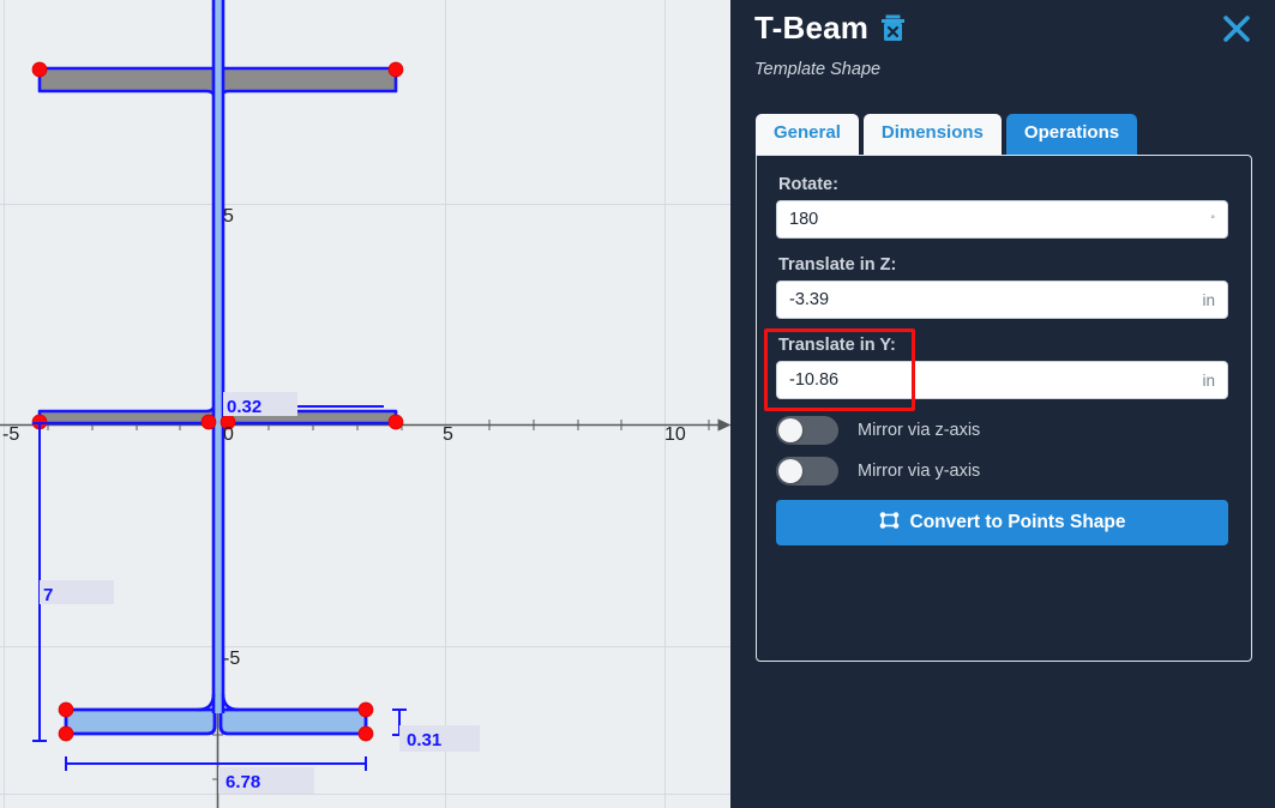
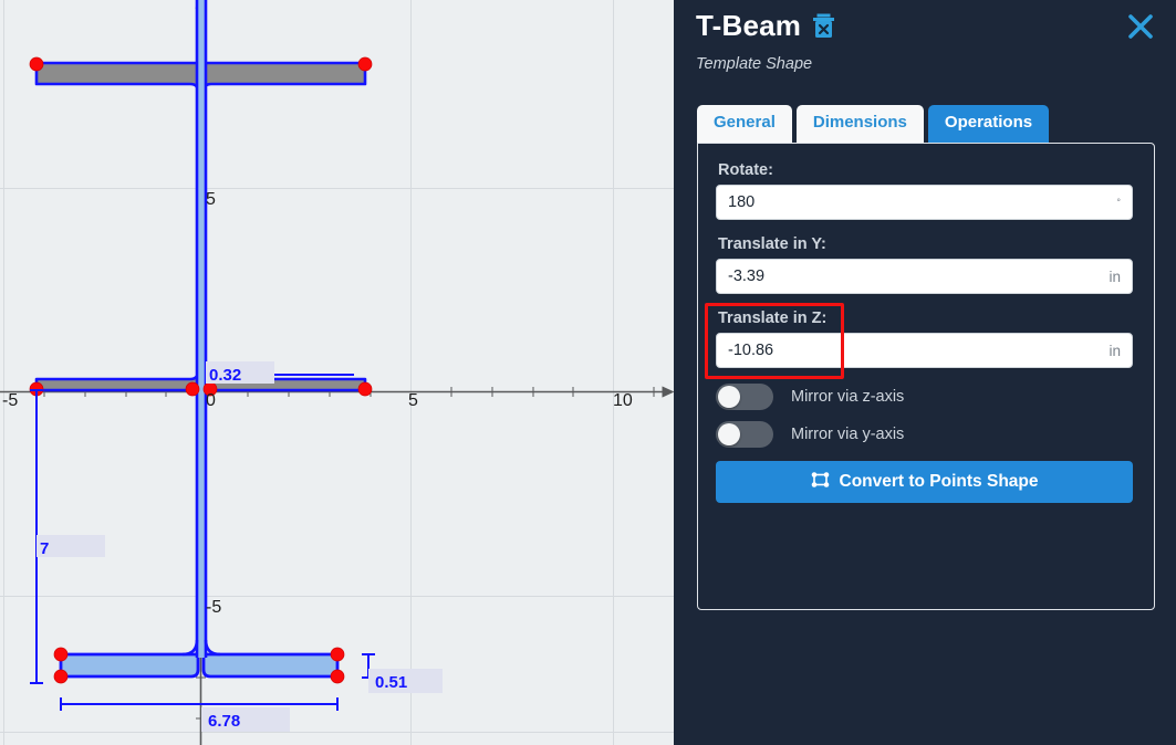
  0.32
  7
- 0.31
+ 0.51
  6.78
  -5
  0
  5
  10
  5
  -5
  T-Beam
  Template Shape
  General
  Dimensions
  Operations
  Rotate:
  180
  °
- Translate in Z:
+ Translate in Y:
  -3.39
  in
- Translate in Y:
+ Translate in Z:
  -10.86
  in
  Mirror via z-axis
  Mirror via y-axis
  Convert to Points Shape
